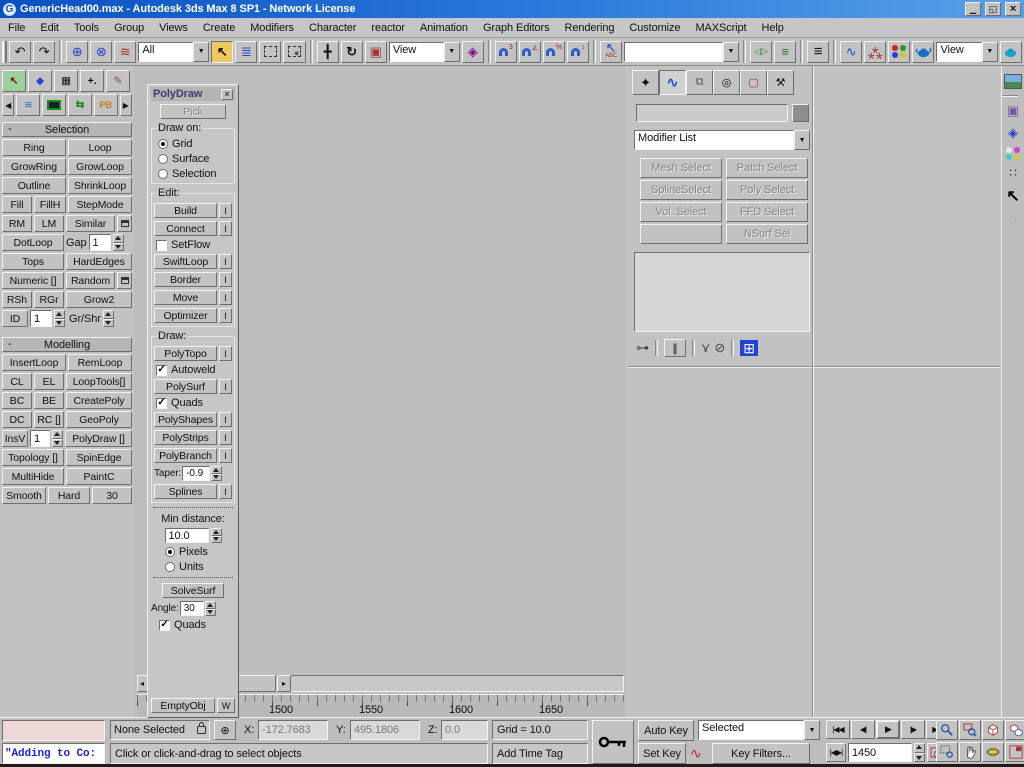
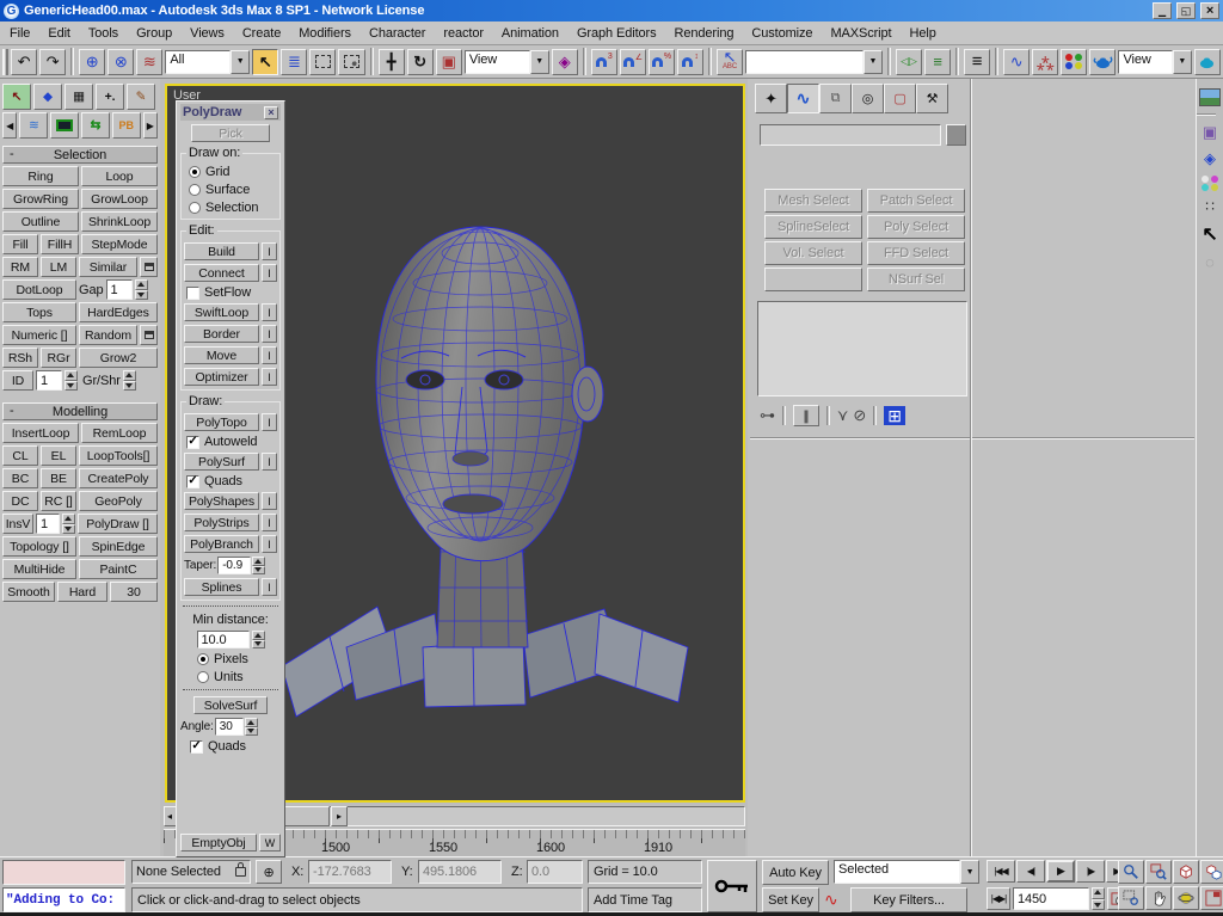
  G
  GenericHead00.max - Autodesk 3ds Max 8 SP1 - Network License
  ▁
  ◱
  ×
  File
  Edit
  Tools
  Group
  Views
  Create
  Modifiers
  Character
  reactor
  Animation
  Graph Editors
  Rendering
  Customize
  MAXScript
  Help
  ↶
  ↷
  ⊕
  ⊗
  ≋
  All
  ↖
  ≣
  ╋
  ↻
  ▣
  View
  ◈
  ↖
  ◁▷
  ≡
  ≡
  ∿
  ⁂
  View
  ↖
  ◆
  ▦
  +.
  ✎
  ◀
  ≋
  ⇆
  PB
  ▶
  -
  Selection
  Ring
  Loop
  GrowRing
  GrowLoop
  Outline
  ShrinkLoop
  Fill
  FillH
  StepMode
  RM
  LM
  Similar
  DotLoop
  Gap
  1
  Tops
  HardEdges
  Numeric []
  Random
  RSh
  RGr
  Grow2
  ID
  1
  Gr/Shr
  -
  Modelling
  InsertLoop
  RemLoop
  CL
  EL
  LoopTools[]
  BC
  BE
  CreatePoly
  DC
  RC []
  GeoPoly
  InsV
  1
  PolyDraw []
  Topology []
  SpinEdge
  MultiHide
  PaintC
  Smooth
  Hard
  30
+ User
  ◂
  ▸
  1500
  1550
  1600
- 1650
+ 1910
  PolyDraw
  ×
  Pick
  Draw on:
  Grid
  Surface
  Selection
  Edit:
  Build
  I
  Connect
  I
  SetFlow
  SwiftLoop
  I
  Border
  I
  Move
  I
  Optimizer
  I
  Draw:
  PolyTopo
  I
  ✓
  Autoweld
  PolySurf
  I
  ✓
  Quads
  PolyShapes
  I
  PolyStrips
  I
  PolyBranch
  I
  Taper:
  -0.9
  Splines
  I
  Min distance:
  10.0
  Pixels
  Units
  SolveSurf
  Angle:
  30
  ✓
  Quads
  EmptyObj
  W
  ✦
  ∿
  ⧉
  ◎
  ▢
  ⚒
- Modifier List
  Mesh Select
  Patch Select
  SplineSelect
  Poly Select
  Vol. Select
  FFD Select
  NSurf Sel
  ⊶
  ∥
  ⋎
  ⊘
  ⊞
  ▣
  ◈
  ∷
  ↖
  "Adding to Co:
  None Selected
  ⊕
  X:
  -172.7683
  Y:
  495.1806
  Z:
  0.0
  Grid = 10.0
  Click or click-and-drag to select objects
  Add Time Tag
  Auto Key
  Set Key
  Selected
  ∿
  Key Filters...
  |◀◀
  ◀|
  ▶
  |▶
  |◀▶|
  1450
